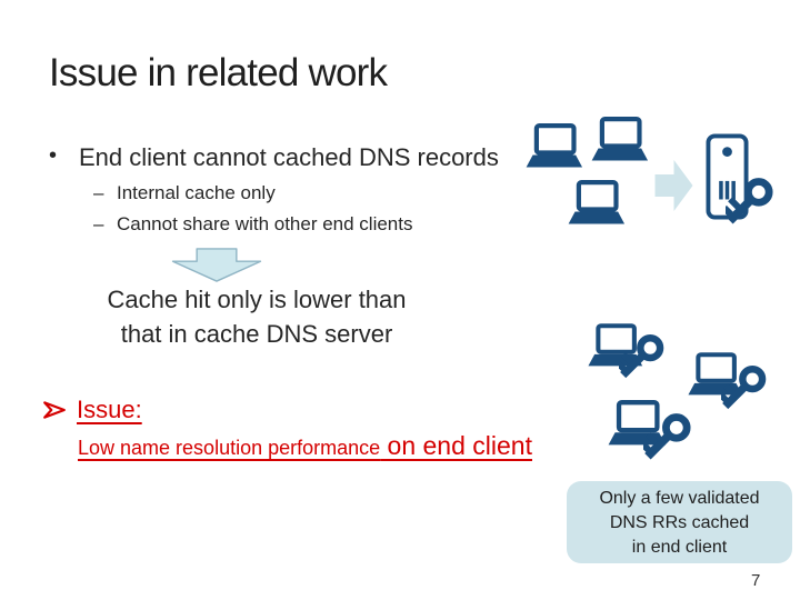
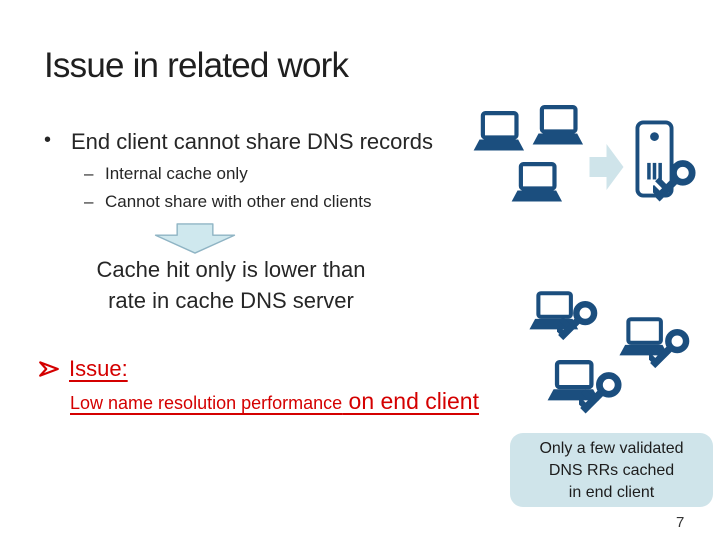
  Issue in related work
  •
- End client cannot cached DNS records
+ End client cannot share DNS records
  –
  Internal cache only
  –
  Cannot share with other end clients
  Cache hit only is lower than
- that in cache DNS server
+ rate in cache DNS server
  Issue:
  Low name resolution performance on end client
  Only a few validated
  DNS RRs cached
  in end client
  7
